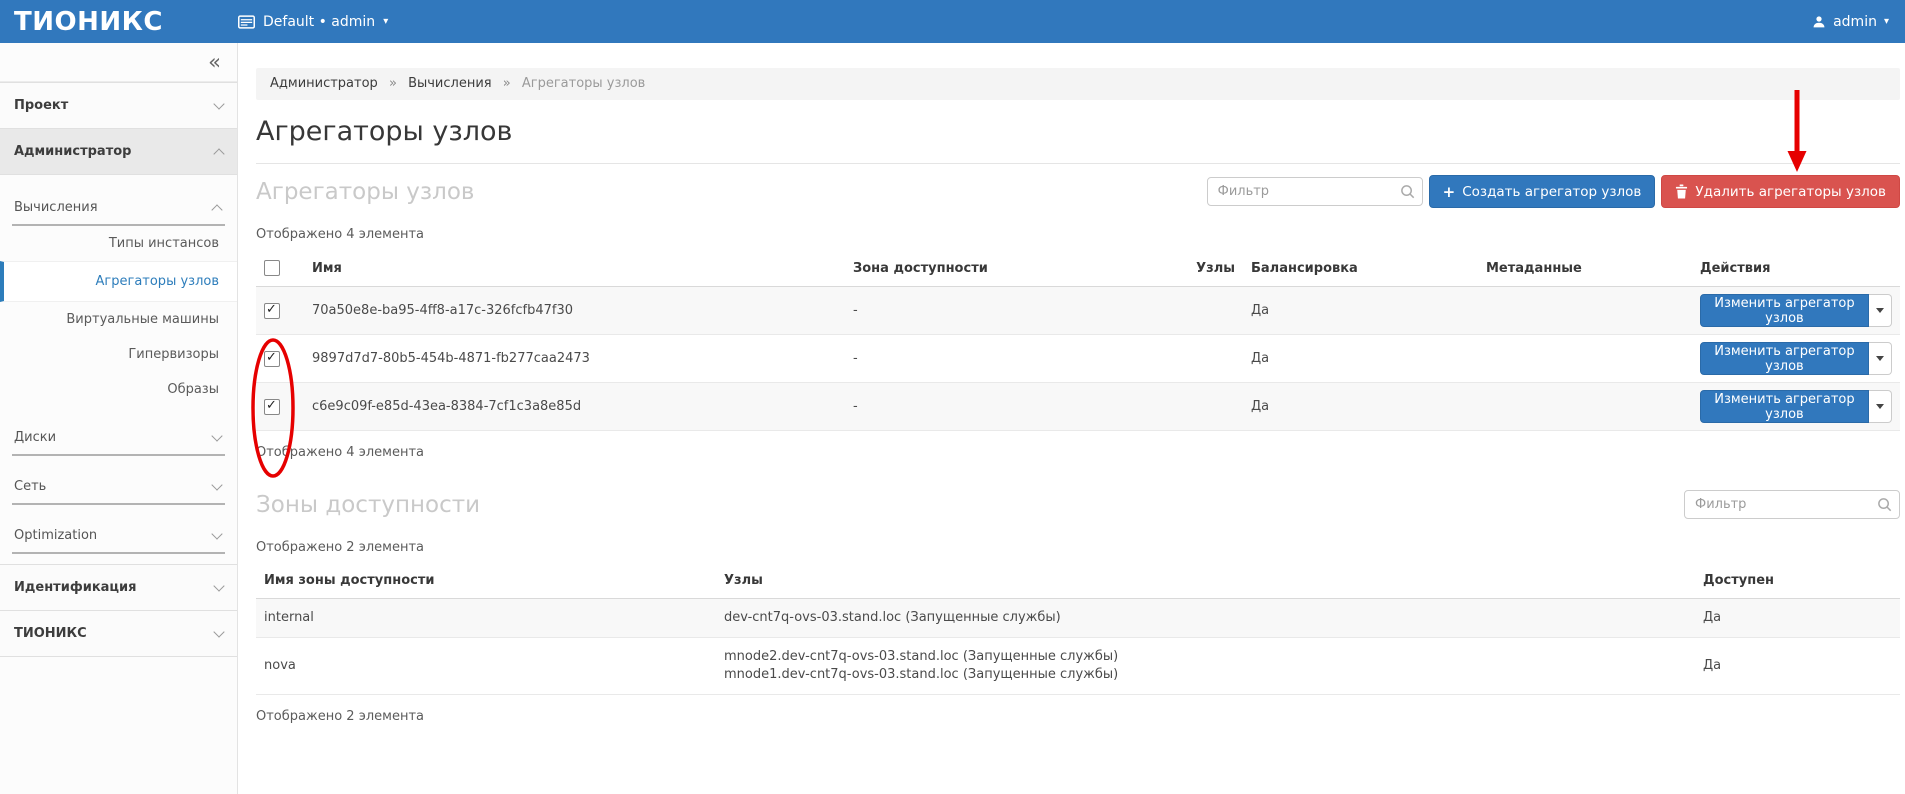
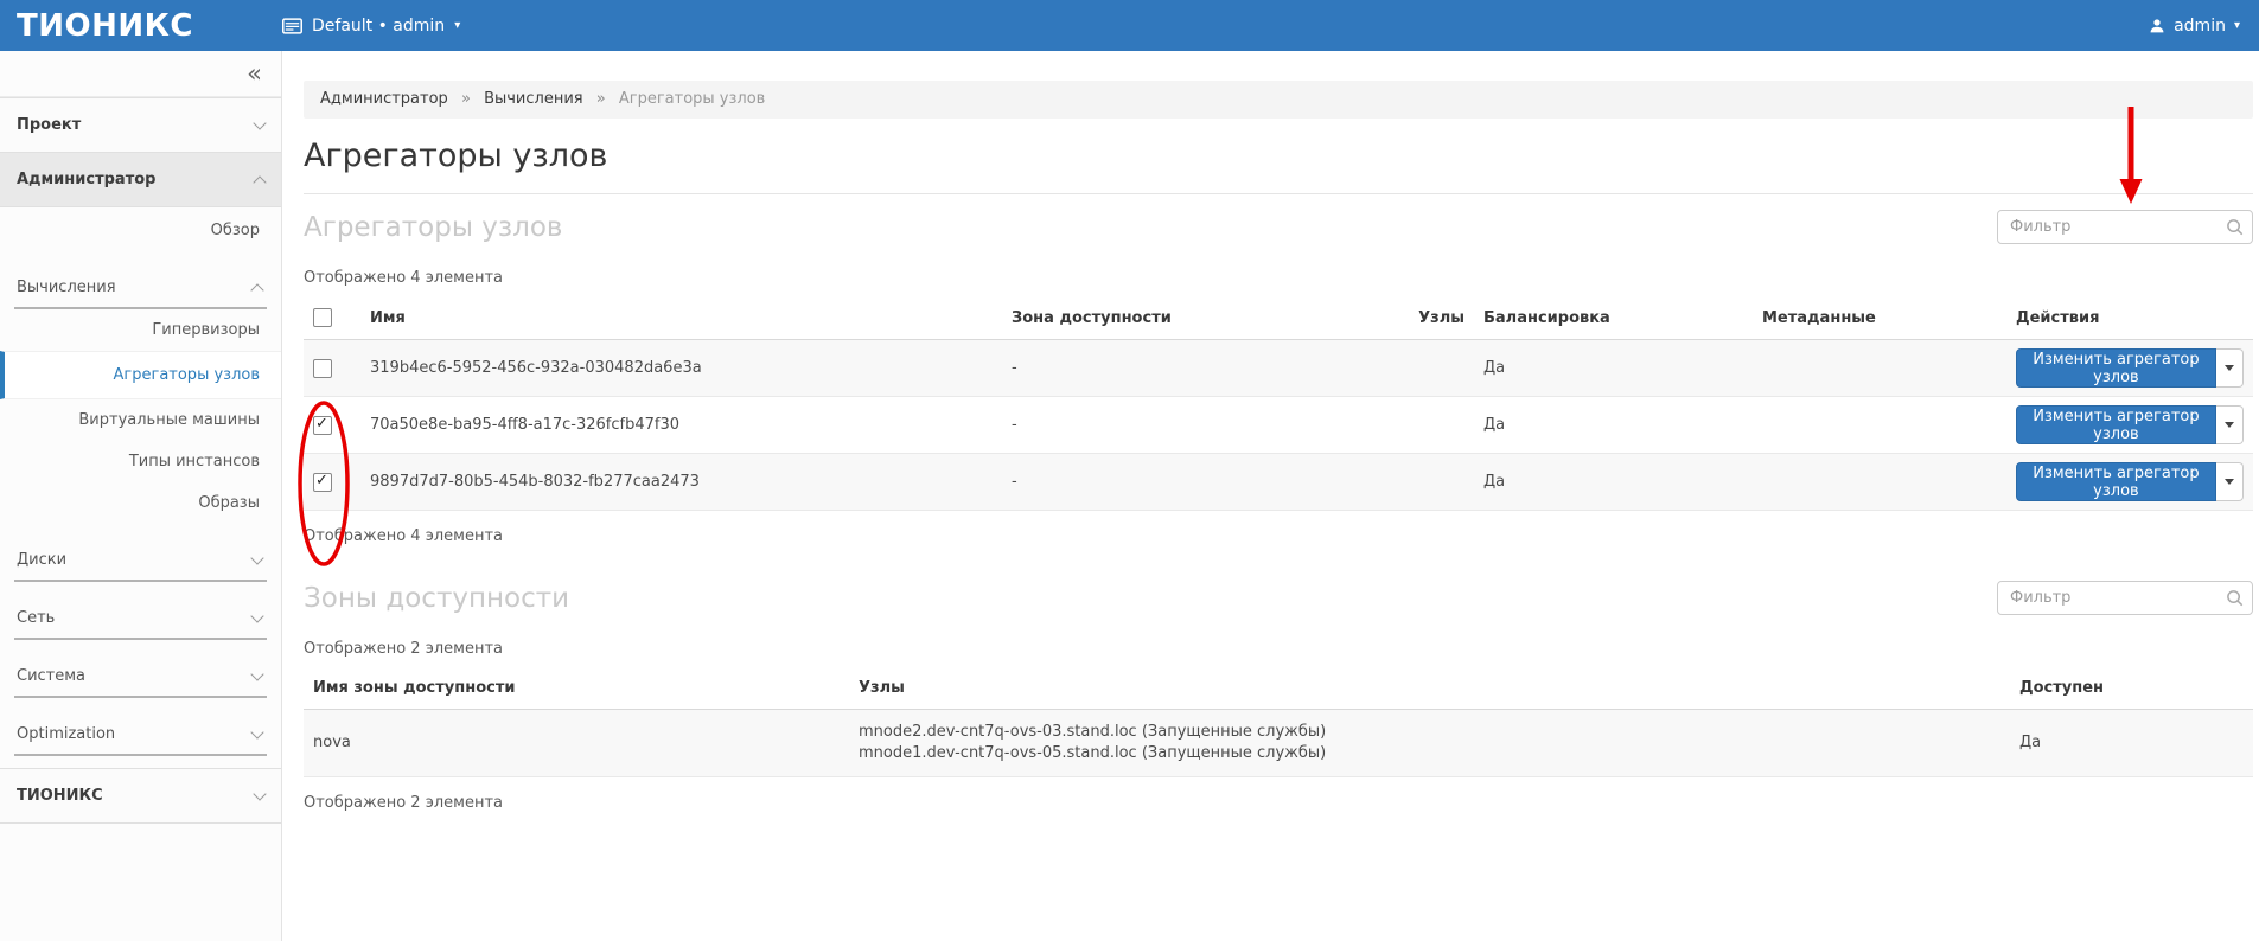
  ТИОНИКС
  Default • admin
  ▾
  admin
  ▾
  «
  Проект
  Администратор
+ Обзор
  Вычисления
- Типы инстансов
+ Гипервизоры
  Агрегаторы узлов
  Виртуальные машины
- Гипервизоры
+ Типы инстансов
  Образы
  Диски
  Сеть
+ Система
  Optimization
- Идентификация
  ТИОНИКС
  Администратор » Вычисления » Агрегаторы узлов
  Агрегаторы узлов
  Агрегаторы узлов
  Фильтр
- +
- Создать агрегатор узлов
- Удалить агрегаторы узлов
  Отображено 4 элемента
  	Имя	Зона доступности	Узлы	Балансировка	Метаданные	Действия
+ 	319b4ec6-5952-456c-932a-030482da6e3a	-		Да		Изменить агрегатор узлов
  	70a50e8e-ba95-4ff8-a17c-326fcfb47f30	-		Да		Изменить агрегатор узлов
- 	9897d7d7-80b5-454b-4871-fb277caa2473	-		Да		Изменить агрегатор узлов
+ 	9897d7d7-80b5-454b-8032-fb277caa2473	-		Да		Изменить агрегатор узлов
- 	c6e9c09f-e85d-43ea-8384-7cf1c3a8e85d	-		Да		Изменить агрегатор узлов
  Отображено 4 элемента
  Зоны доступности
  Фильтр
  Отображено 2 элемента
  Имя зоны доступности	Узлы	Доступен
- internal	dev-cnt7q-ovs-03.stand.loc (Запущенные службы)	Да
- nova	mnode2.dev-cnt7q-ovs-03.stand.loc (Запущенные службы) mnode1.dev-cnt7q-ovs-03.stand.loc (Запущенные службы)	Да
+ nova	mnode2.dev-cnt7q-ovs-03.stand.loc (Запущенные службы) mnode1.dev-cnt7q-ovs-05.stand.loc (Запущенные службы)	Да
  Отображено 2 элемента
